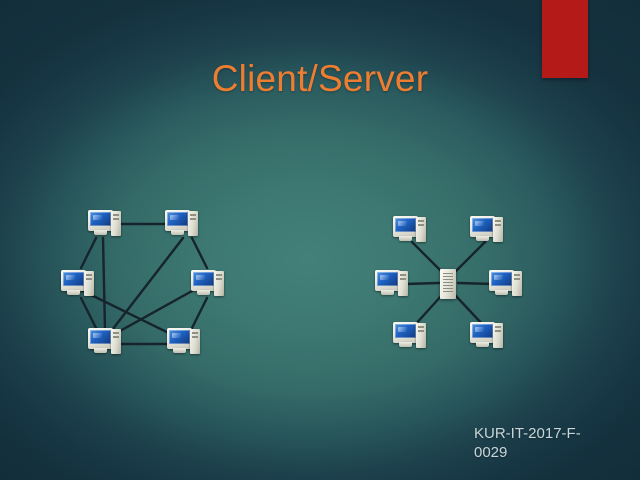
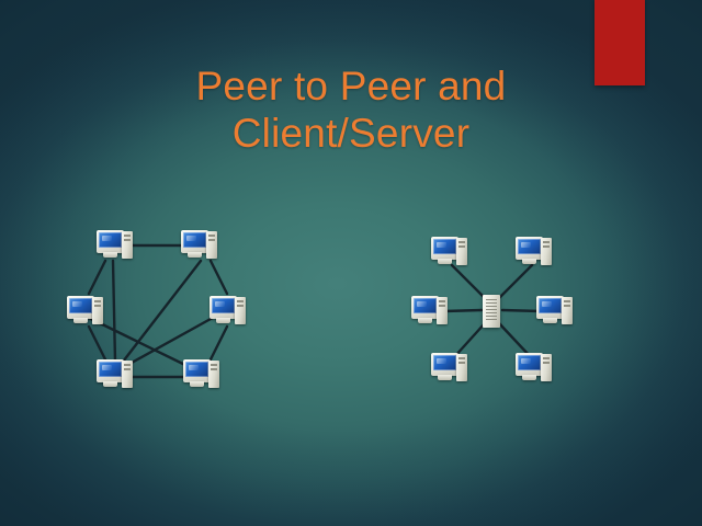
+ Peer to Peer and
  Client/Server
- KUR-IT-2017-F- 0029
